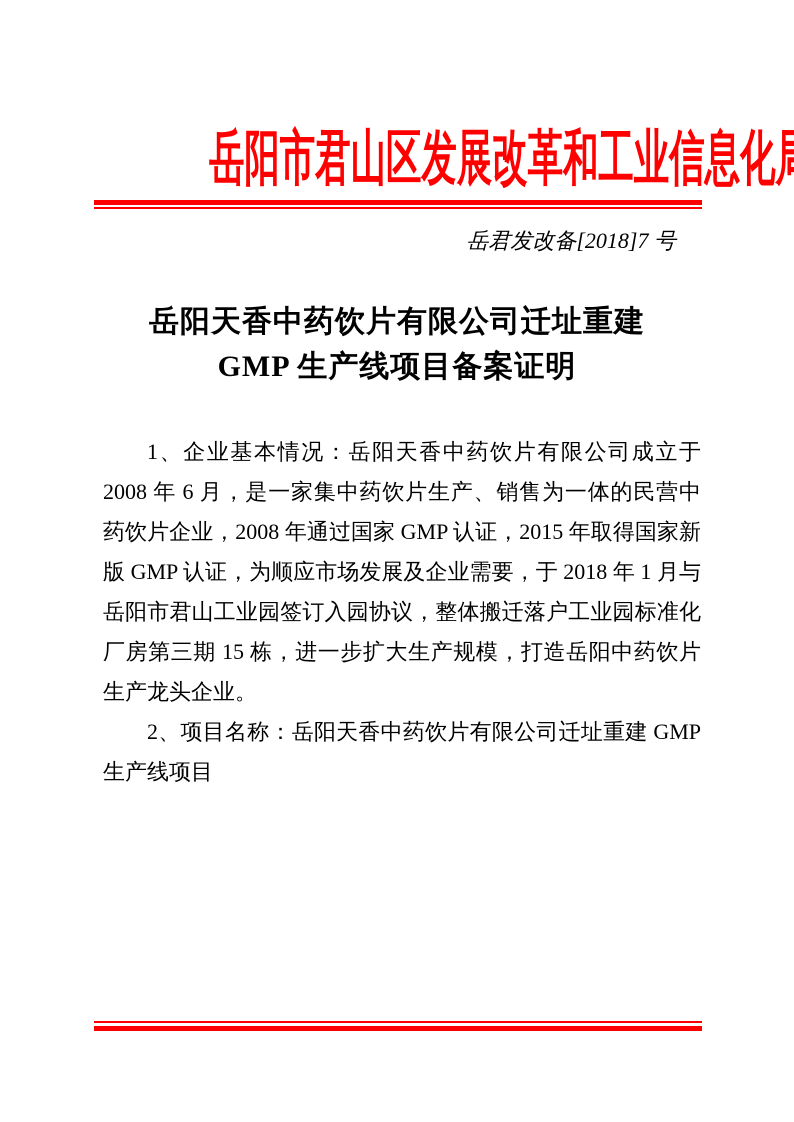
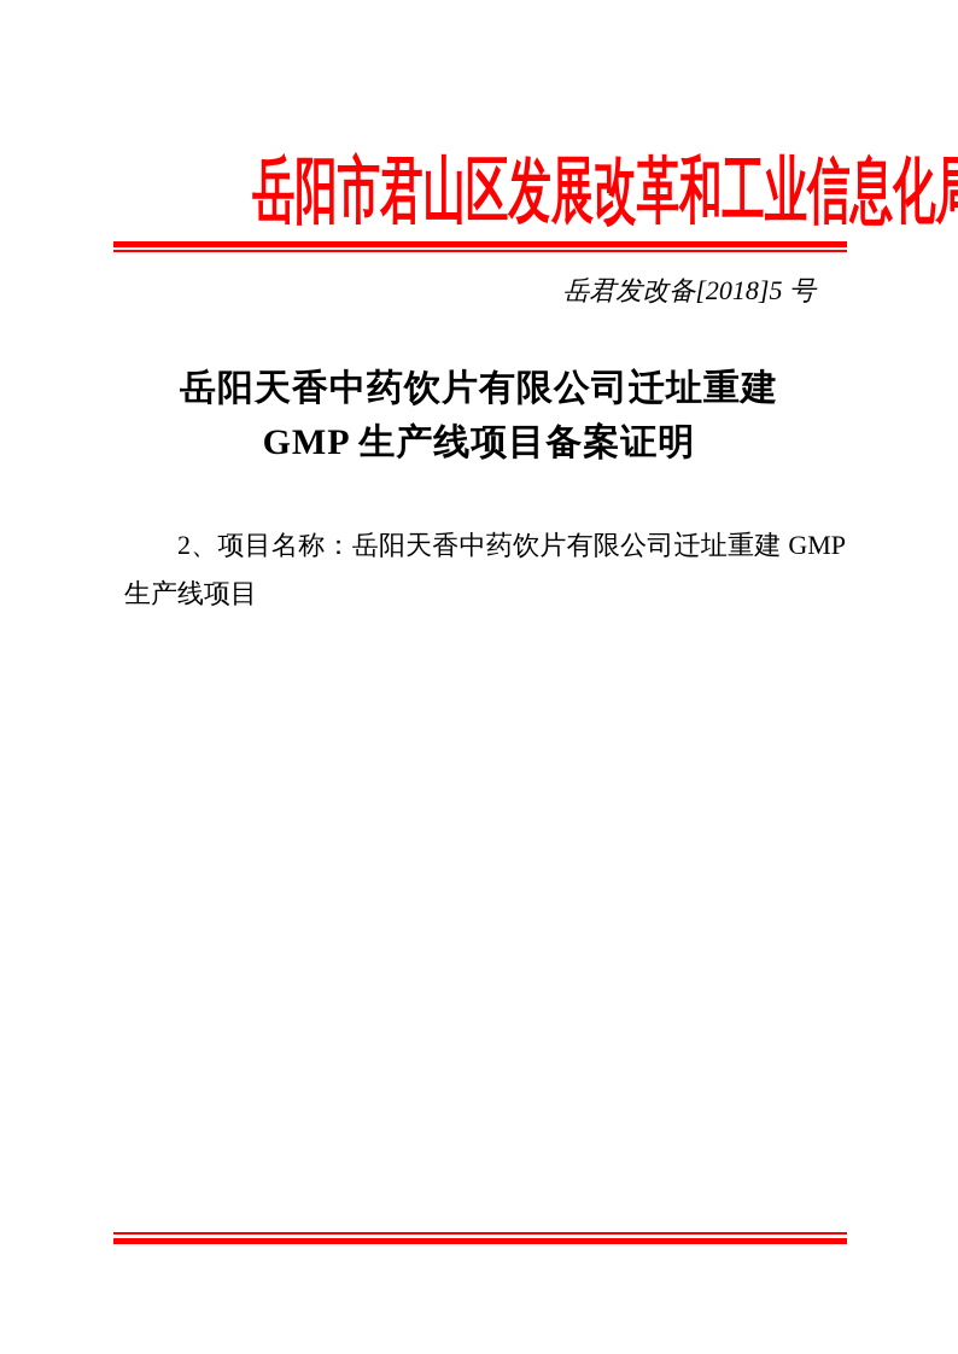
  岳阳市君山区发展改革和工业信息化局
- 岳君发改备[2018]7 号
+ 岳君发改备[2018]5 号
  岳阳天香中药饮片有限公司迁址重建
  GMP 生产线项目备案证明
- 1、企业基本情况：岳阳天香中药饮片有限公司成立于 2008 年 6 月，是一家集中药饮片生产、销售为一体的民营中药饮片企业，2008 年通过国家 GMP 认证，2015 年取得国家新版 GMP 认证，为顺应市场发展及企业需要，于 2018 年 1 月与岳阳市君山工业园签订入园协议，整体搬迁落户工业园标准化厂房第三期 15 栋，进一步扩大生产规模，打造岳阳中药饮片生产龙头企业。
  2、项目名称：岳阳天香中药饮片有限公司迁址重建 GMP 生产线项目
